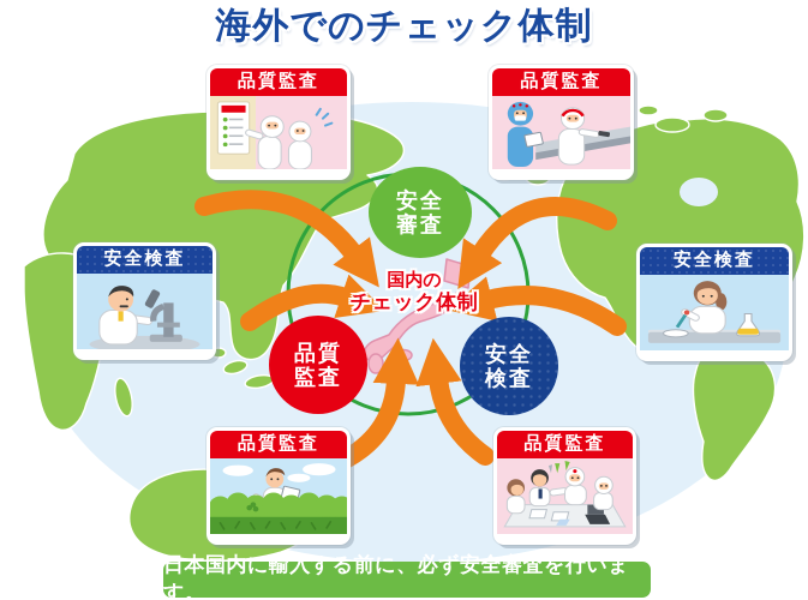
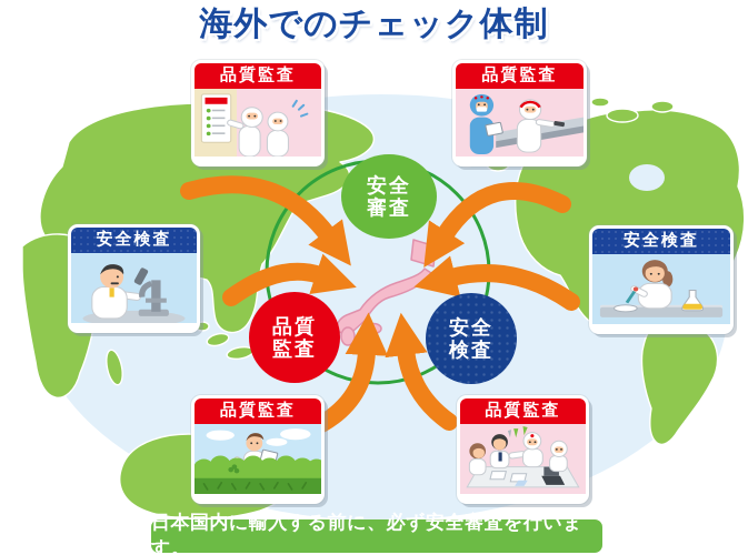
  海外でのチェック体制
  安全
  審査
  品質
  監査
  安全
  検査
- 国内の
- チェック体制
  品質監査
  品質監査
  安全検査
  安全検査
  品質監査
  品質監査
  日本国内に輸入する前に、必ず安全審査を行います。
